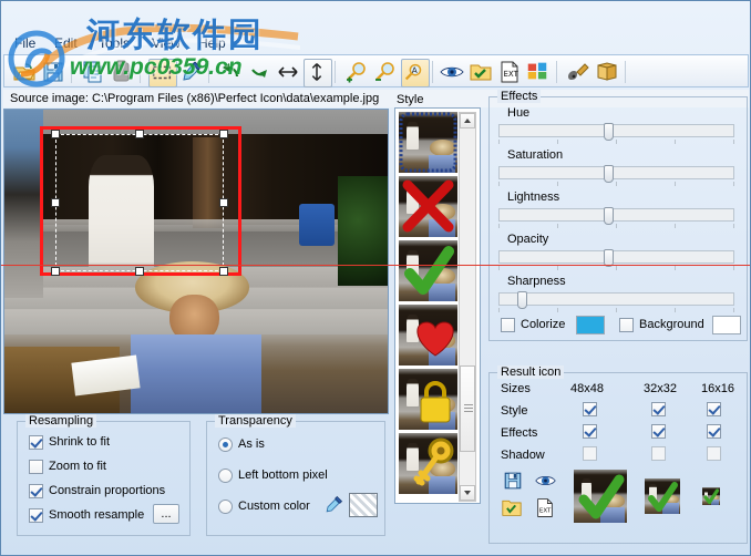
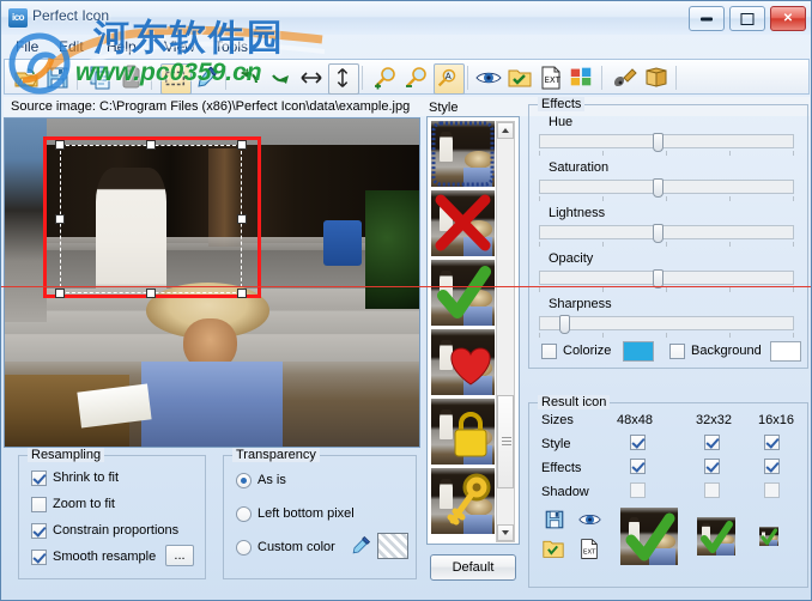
+ ico
+ Perfect Icon
+ ✕
  File
  Edit
- Tools
+ Help
  View
- Help
+ Tools
  A
  EXT
  Source image: C:\Program Files (x86)\Perfect Icon\data\example.jpg
  Style
+ Default
  Effects
  Hue
  Saturation
  Lightness
  Opacity
  Sharpness
  Colorize
  Background
  Result icon
  Sizes
  Style
  Effects
  Shadow
  48x48
  32x32
  16x16
  Resampling
  Shrink to fit
  Zoom to fit
  Constrain proportions
  Smooth resample
  ...
  Transparency
  As is
  Left bottom pixel
  Custom color
  河东软件园
  www.pc0359.cn
